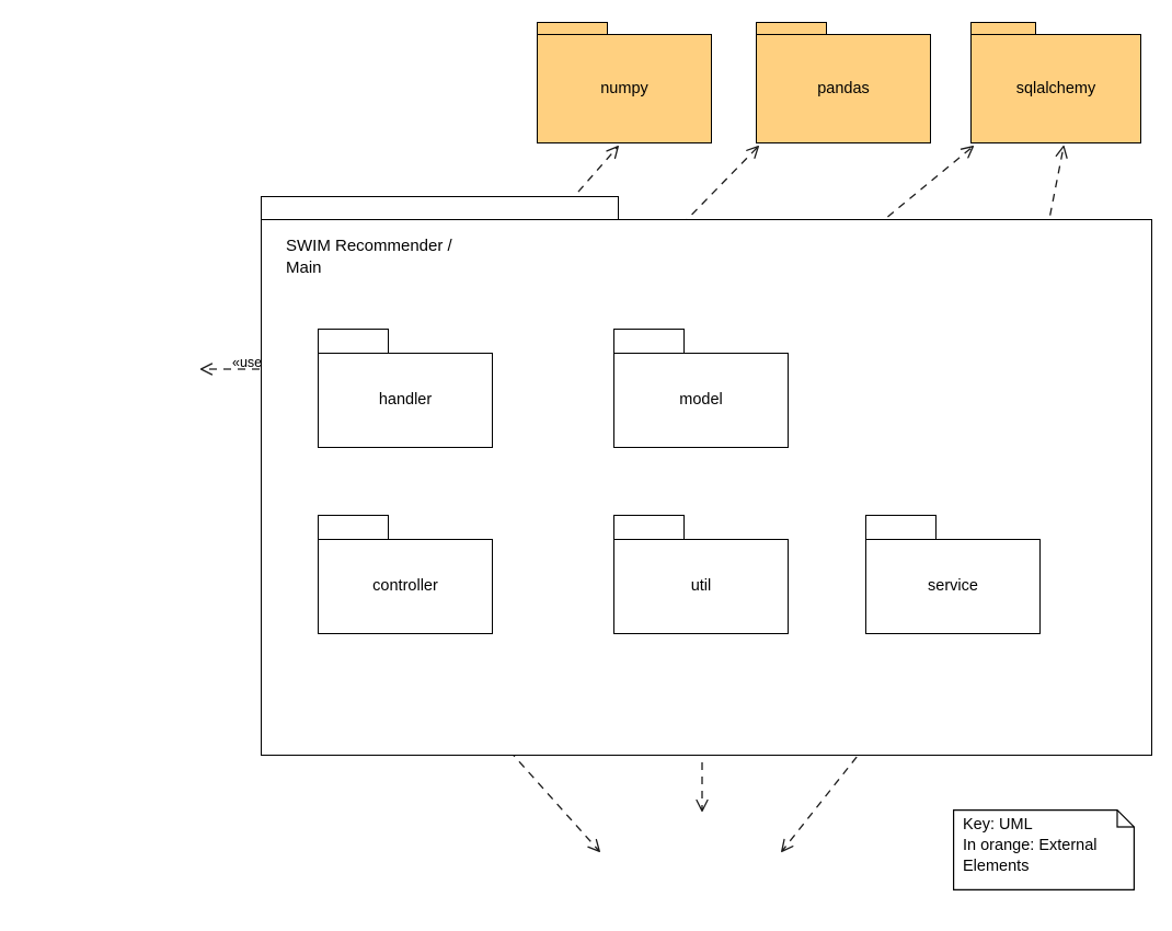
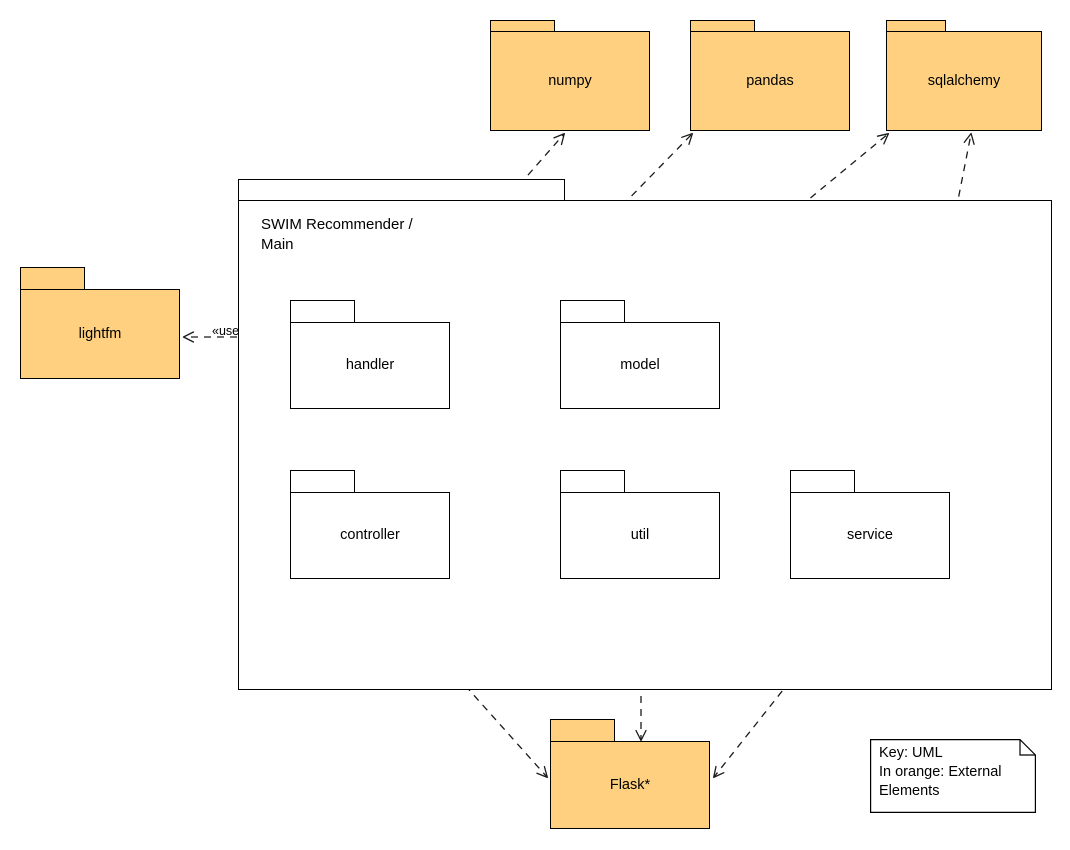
  numpy
  pandas
  sqlalchemy
+ lightfm
+ Flask*
  SWIM Recommender /
  Main
  handler
  model
  controller
  util
  service
  Key: UML
  In orange: External
  Elements
